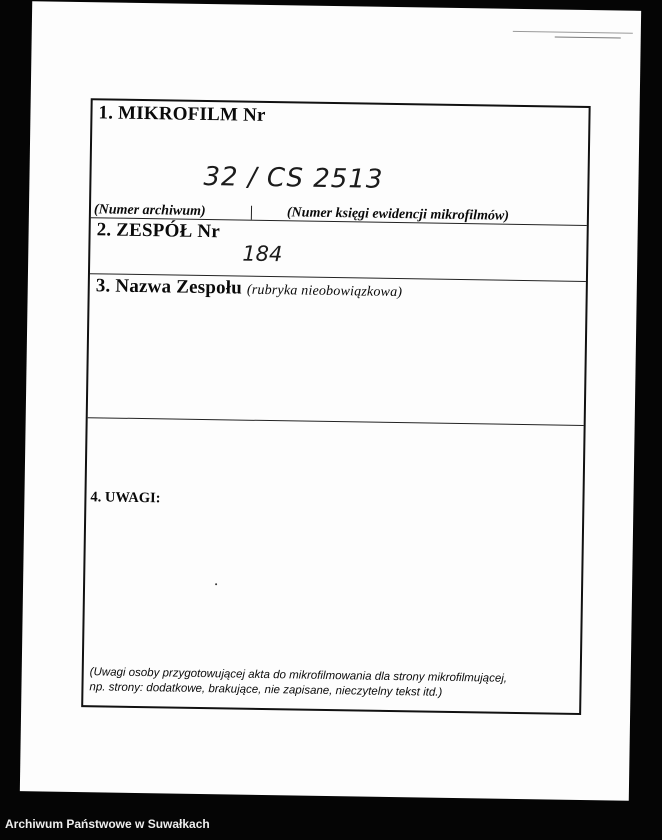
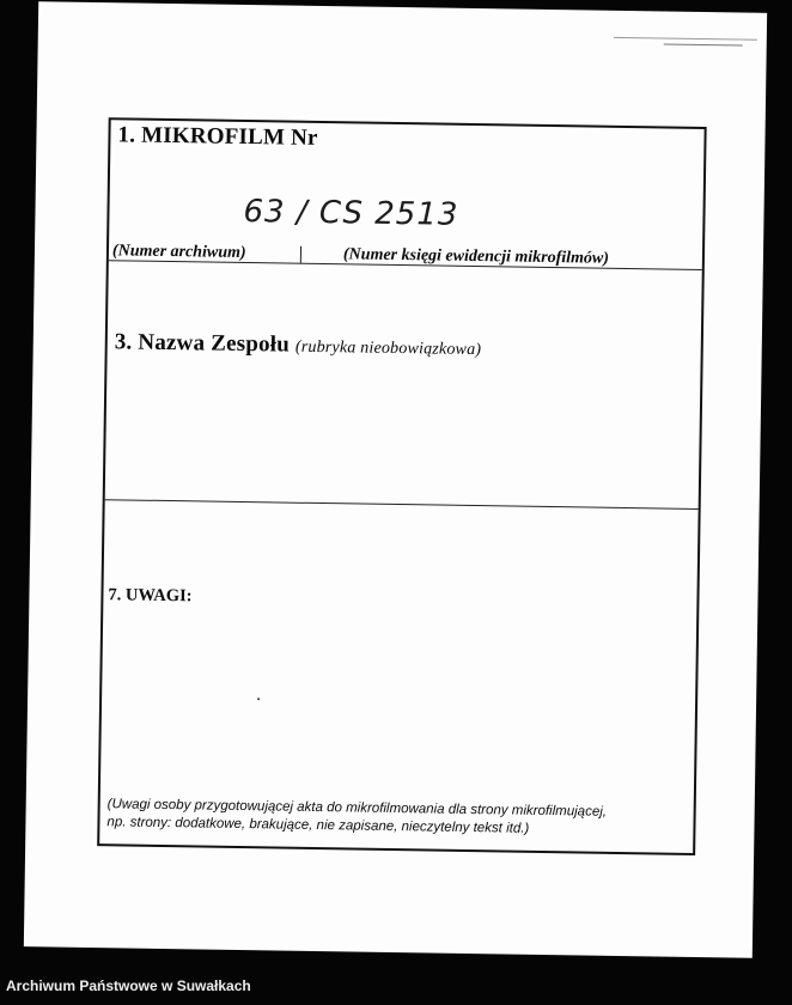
  1. MIKROFILM Nr
- 32 / CS 2513
+ 63 / CS 2513
  (Numer archiwum)
  (Numer księgi ewidencji mikrofilmów)
- 2. ZESPÓŁ Nr
- 184
  3. Nazwa Zespołu (rubryka nieobowiązkowa)
- 4. UWAGI:
+ 7. UWAGI:
  (Uwagi osoby przygotowującej akta do mikrofilmowania dla strony mikrofilmującej,
  np. strony: dodatkowe, brakujące, nie zapisane, nieczytelny tekst itd.)
  Archiwum Państwowe w Suwałkach
